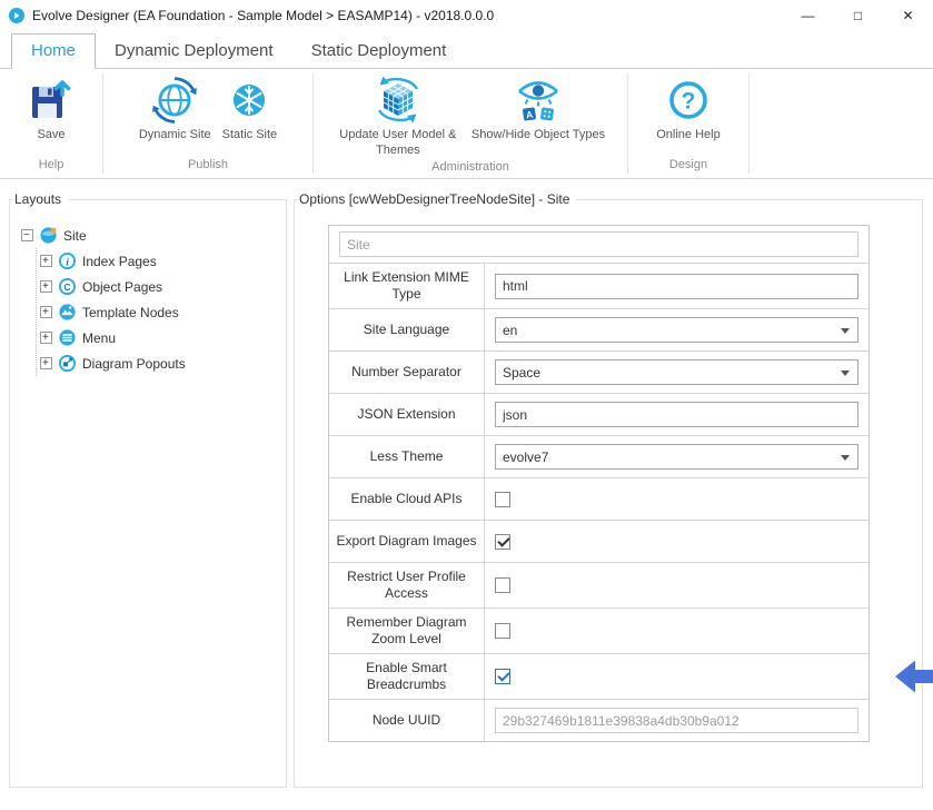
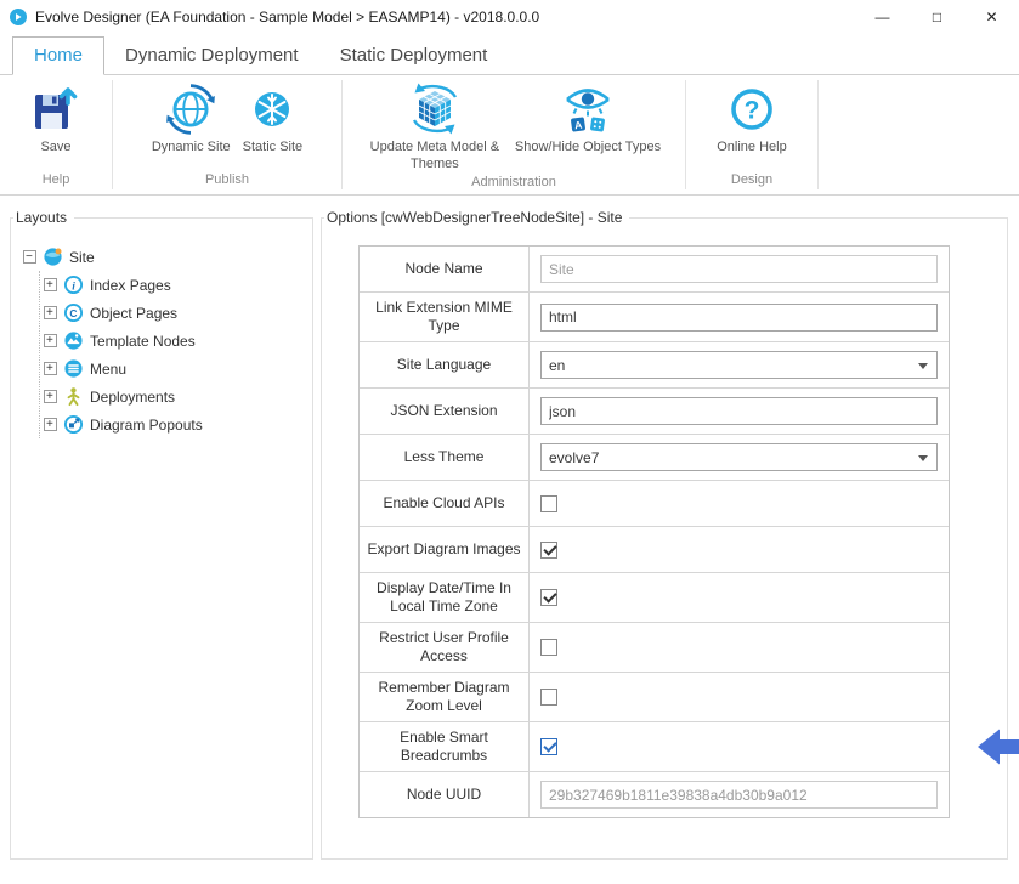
  Evolve Designer (EA Foundation - Sample Model > EASAMP14) - v2018.0.0.0
  —
  □
  ✕
  Home
  Dynamic Deployment
  Static Deployment
  Save
  Help
  Dynamic Site
  Static Site
  Publish
- Update User Model & Themes
+ Update Meta Model & Themes
  Show/Hide Object Types
  Administration
  ?
  Online Help
  Design
  Layouts
  Site
  i
  Index Pages
  C
  Object Pages
  Template Nodes
  Menu
+ Deployments
  Diagram Popouts
  Options [cwWebDesignerTreeNodeSite] - Site
+ Node Name
  Site
  Link Extension MIME Type
  html
  Site Language
  en
- Number Separator
- Space
  JSON Extension
  json
  Less Theme
  evolve7
  Enable Cloud APIs
  Export Diagram Images
+ Display Date/Time In Local Time Zone
  Restrict User Profile Access
  Remember Diagram Zoom Level
  Enable Smart Breadcrumbs
  Node UUID
  29b327469b1811e39838a4db30b9a012
